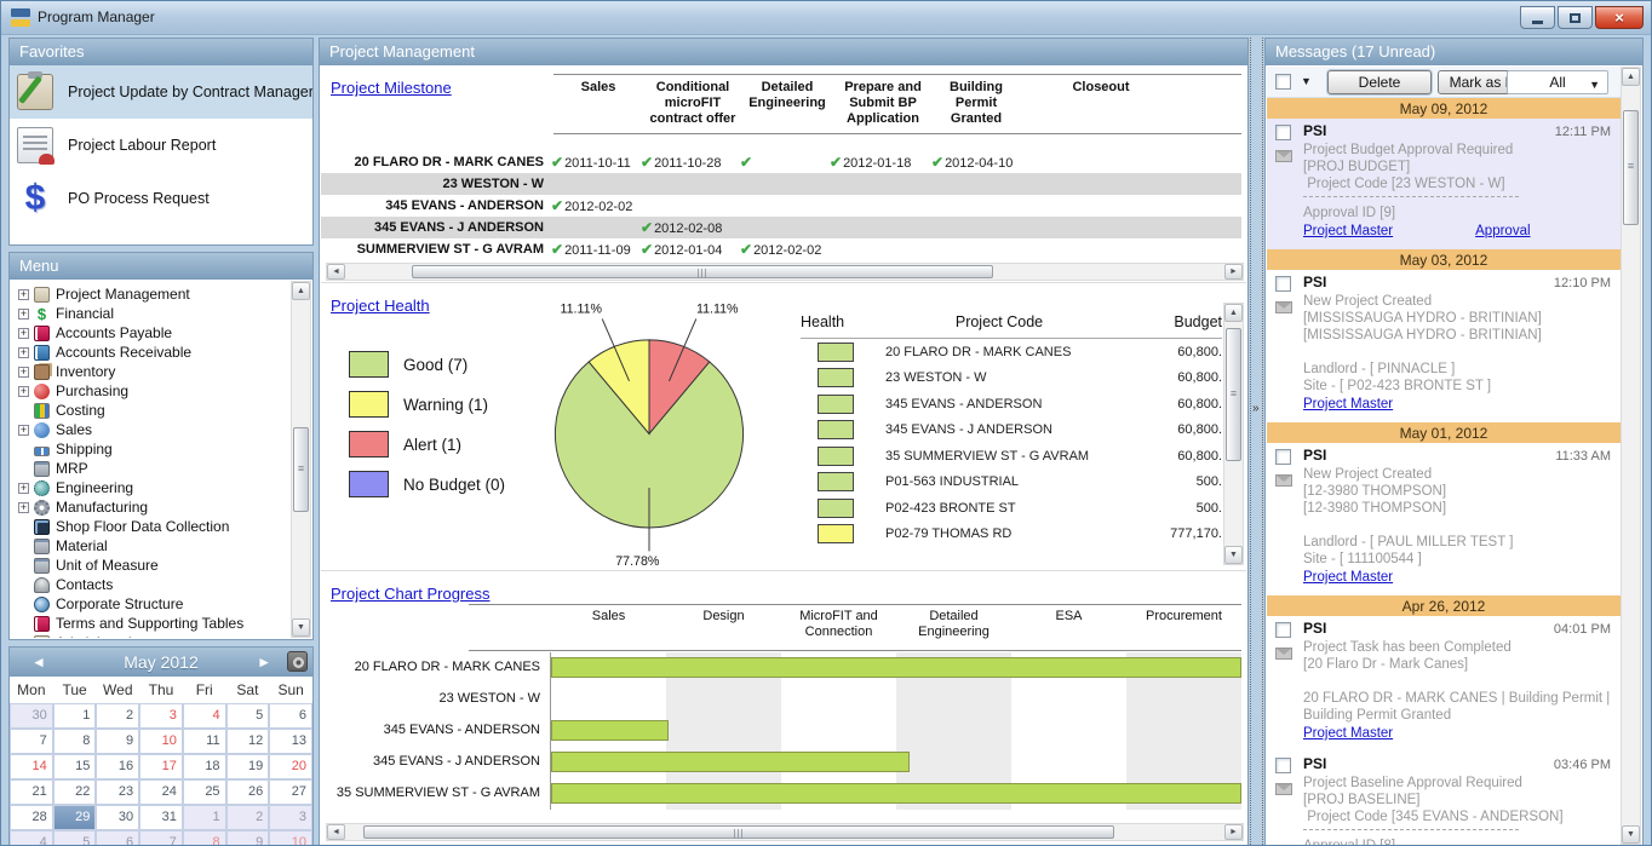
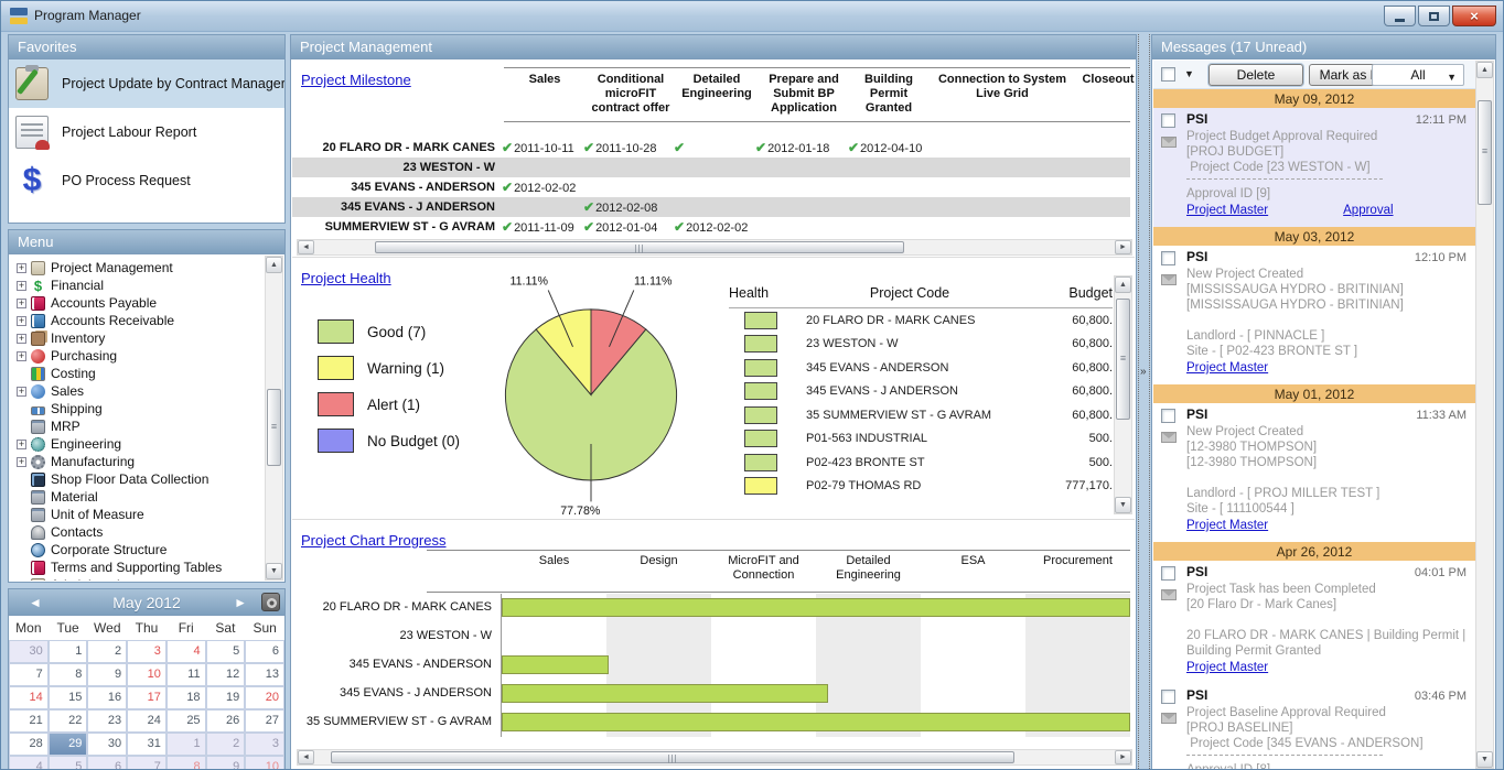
  Program Manager
  ×
  Favorites
  Project Update by Contract Manager
  Project Labour Report
  $
  PO Process Request
  Menu
  +
  Project Management
  +
  $
  Financial
  +
  Accounts Payable
  +
  Accounts Receivable
  +
  Inventory
  +
  Purchasing
  Costing
  +
  Sales
  Shipping
  MRP
  +
  Engineering
  +
  Manufacturing
  Shop Floor Data Collection
  Material
  Unit of Measure
  Contacts
  Corporate Structure
  Terms and Supporting Tables
  ≡
  ◄
  May 2012
  ►
  Mon
  Tue
  Wed
  Thu
  Fri
  Sat
  Sun
  30
  1
  2
  3
  4
  5
  6
  7
  8
  9
  10
  11
  12
  13
  14
  15
  16
  17
  18
  19
  20
  21
  22
  23
  24
  25
  26
  27
  28
  29
  30
  31
  1
  2
  3
  4
  5
  6
  7
  8
  9
  10
  Project Management
  Project Milestone
  Sales
  Conditional microFIT contract offer
  Detailed Engineering
  Prepare and Submit BP Application
  Building Permit Granted
+ Connection to System Live Grid
  Closeout
  20 FLARO DR - MARK CANES
  ✔2011-10-11
  ✔2011-10-28
  ✔
  ✔2012-01-18
  ✔2012-04-10
  23 WESTON - W
  345 EVANS - ANDERSON
  ✔2012-02-02
  345 EVANS - J ANDERSON
  ✔2012-02-08
  SUMMERVIEW ST - G AVRAM
  ✔2011-11-09
  ✔2012-01-04
  ✔2012-02-02
  |||
  Project Health
  Good (7)
  Warning (1)
  Alert (1)
  No Budget (0)
  11.11%
  11.11%
  77.78%
  Health
  Project Code
  Budget
  20 FLARO DR - MARK CANES
  60,800.
  23 WESTON - W
  60,800.
  345 EVANS - ANDERSON
  60,800.
  345 EVANS - J ANDERSON
  60,800.
  35 SUMMERVIEW ST - G AVRAM
  60,800.
  P01-563 INDUSTRIAL
  500.
  P02-423 BRONTE ST
  500.
  P02-79 THOMAS RD
  777,170.
  ≡
  Project Chart Progress
  Sales
  Design
  MicroFIT and Connection
  Detailed Engineering
  ESA
  Procurement
  20 FLARO DR - MARK CANES
  23 WESTON - W
  345 EVANS - ANDERSON
  345 EVANS - J ANDERSON
  35 SUMMERVIEW ST - G AVRAM
  |||
  »
  Messages (17 Unread)
  ▼
  Delete
  All
  ▼
  May 09, 2012
  PSI
  12:11 PM
  Project Budget Approval Required
  [PROJ BUDGET]
  Project Code [23 WESTON - W]
  Approval ID [9]
  Project Master Approval
  May 03, 2012
  PSI
  12:10 PM
  New Project Created
  [MISSISSAUGA HYDRO - BRITINIAN]
  [MISSISSAUGA HYDRO - BRITINIAN]
  Landlord - [ PINNACLE ]
  Site - [ P02-423 BRONTE ST ]
  Project Master
  May 01, 2012
  PSI
  11:33 AM
  New Project Created
  [12-3980 THOMPSON]
  [12-3980 THOMPSON]
- Landlord - [ PAUL MILLER TEST ]
+ Landlord - [ PROJ MILLER TEST ]
  Site - [ 111100544 ]
  Project Master
  Apr 26, 2012
  PSI
  04:01 PM
  Project Task has been Completed
  [20 Flaro Dr - Mark Canes]
  20 FLARO DR - MARK CANES | Building Permit | Building Permit Granted
  Project Master
  PSI
  03:46 PM
  Project Baseline Approval Required
  [PROJ BASELINE]
  Project Code [345 EVANS - ANDERSON]
  ≡
